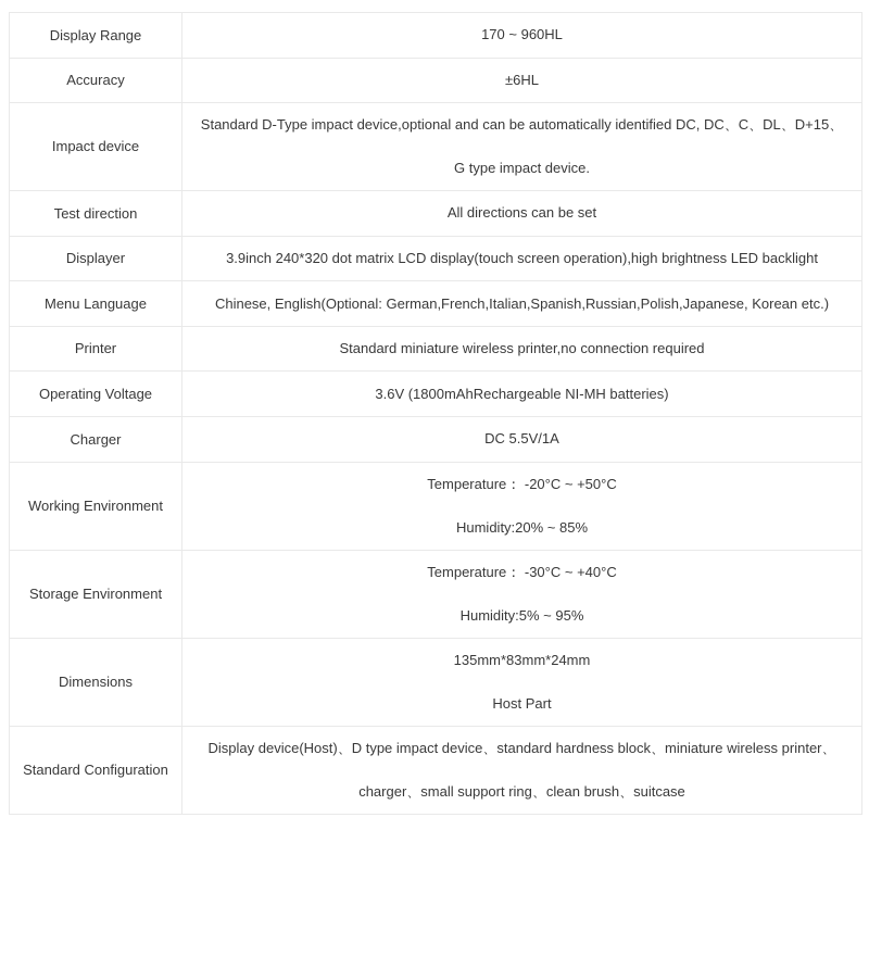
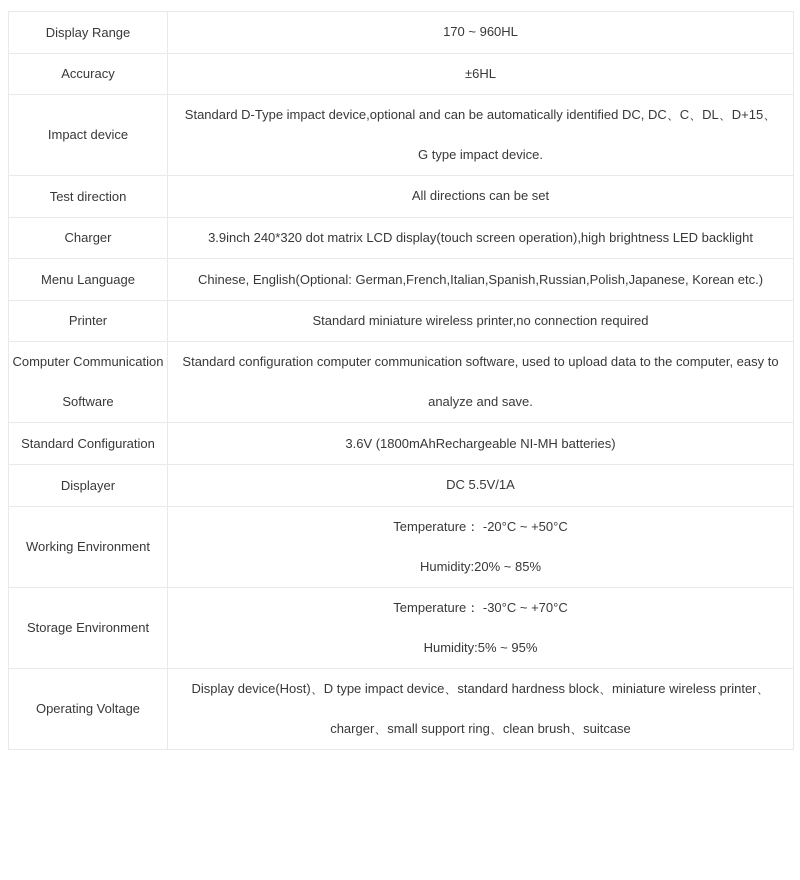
  Display Range	170 ~ 960HL
  Accuracy	±6HL
  Impact device	Standard D-Type impact device,optional and can be automatically identified DC, DC、C、DL、D+15、G type impact device.
  Test direction	All directions can be set
- Displayer	3.9inch 240*320 dot matrix LCD display(touch screen operation),high brightness LED backlight
+ Charger	3.9inch 240*320 dot matrix LCD display(touch screen operation),high brightness LED backlight
  Menu Language	Chinese, English(Optional: German,French,Italian,Spanish,Russian,Polish,Japanese, Korean etc.)
  Printer	Standard miniature wireless printer,no connection required
+ Computer Communication Software	Standard configuration computer communication software, used to upload data to the computer, easy toanalyze and save.
- Operating Voltage	3.6V (1800mAhRechargeable NI-MH batteries)
+ Standard Configuration	3.6V (1800mAhRechargeable NI-MH batteries)
- Charger	DC 5.5V/1A
+ Displayer	DC 5.5V/1A
  Working Environment	Temperature： -20°C ~ +50°CHumidity:20% ~ 85%
- Storage Environment	Temperature： -30°C ~ +40°CHumidity:5% ~ 95%
+ Storage Environment	Temperature： -30°C ~ +70°CHumidity:5% ~ 95%
- Dimensions	135mm*83mm*24mmHost Part
- Standard Configuration	Display device(Host)、D type impact device、standard hardness block、miniature wireless printer、charger、small support ring、clean brush、suitcase
+ Operating Voltage	Display device(Host)、D type impact device、standard hardness block、miniature wireless printer、charger、small support ring、clean brush、suitcase
